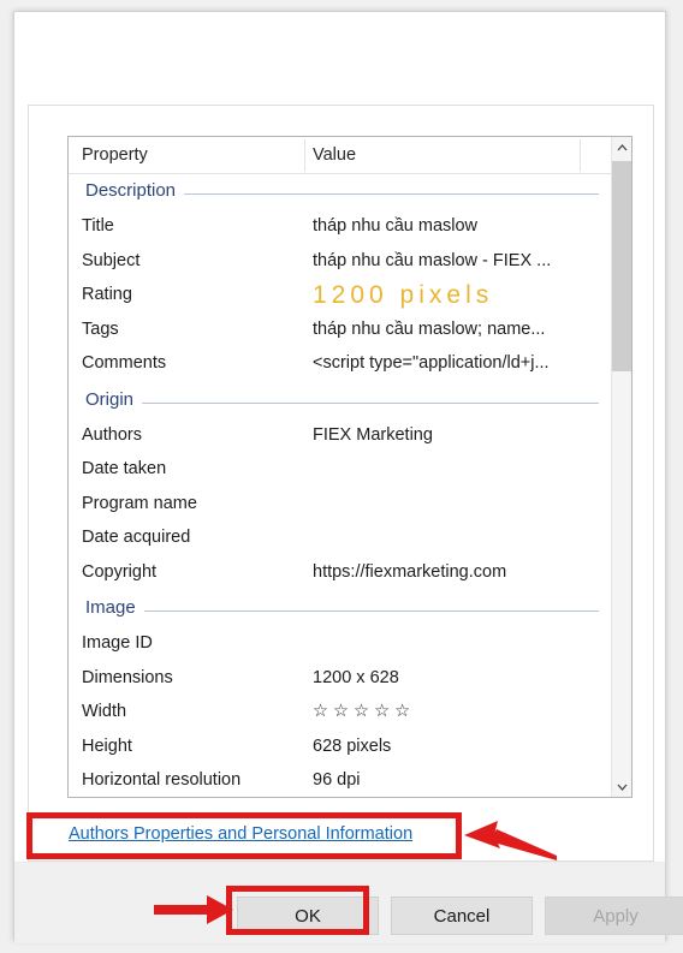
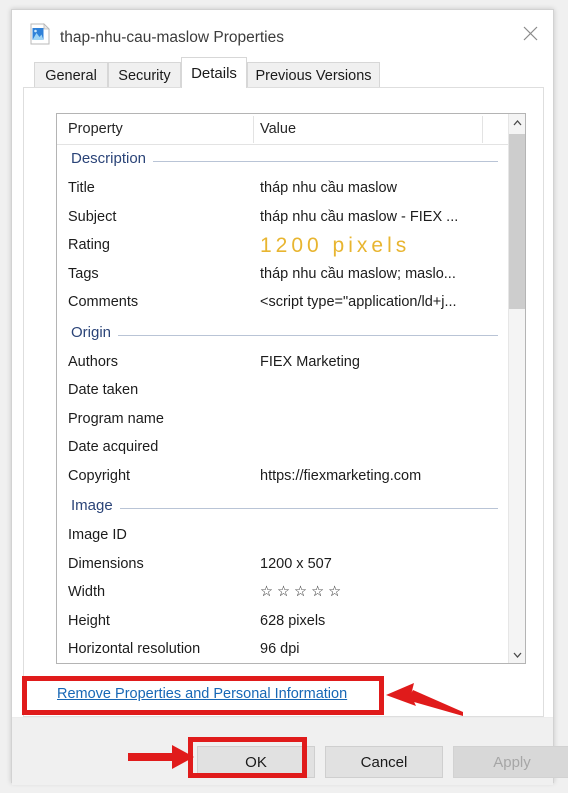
+ thap-nhu-cau-maslow Properties
+ General
+ Security
+ Details
+ Previous Versions
  Property
  Value
  Description
  Title
  tháp nhu cầu maslow
  Subject
  tháp nhu cầu maslow - FIEX ...
  Rating
  1200 pixels
  Tags
- tháp nhu cầu maslow; name...
+ tháp nhu cầu maslow; maslo...
  Comments
  <script type="application/ld+j...
  Origin
  Authors
  FIEX Marketing
  Date taken
  Program name
  Date acquired
  Copyright
  https://fiexmarketing.com
  Image
  Image ID
  Dimensions
- 1200 x 628
+ 1200 x 507
  Width
  ☆ ☆ ☆ ☆ ☆
  Height
  628 pixels
  Horizontal resolution
  96 dpi
- Authors Properties and Personal Information
+ Remove Properties and Personal Information
  OK
  Cancel
  Apply
